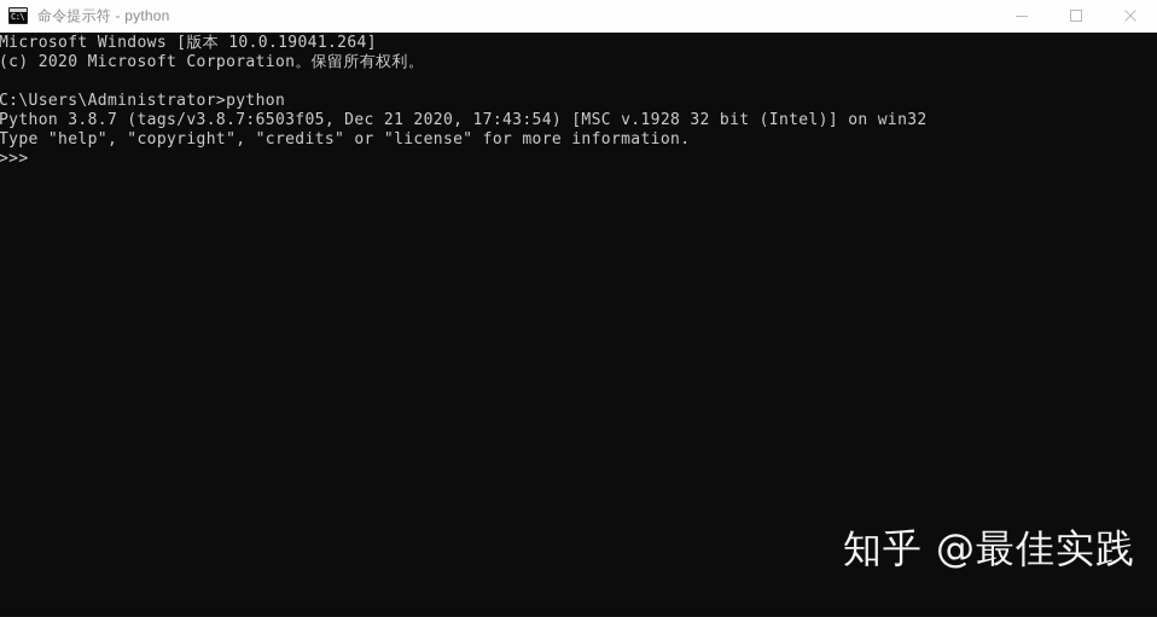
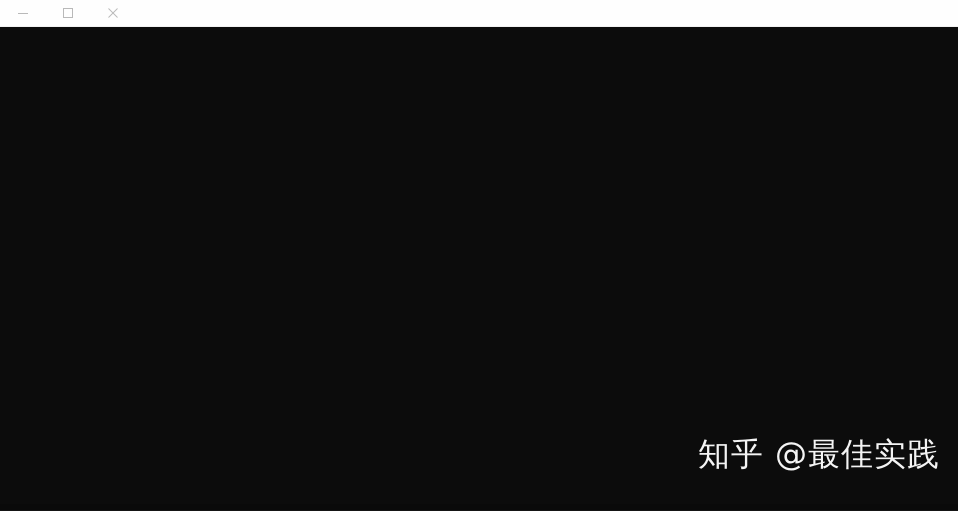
- C:\
- 命令提示符 - python
- Microsoft Windows [版本 10.0.19041.264]
- (c) 2020 Microsoft Corporation。保留所有权利。
- C:\Users\Administrator>python
- Python 3.8.7 (tags/v3.8.7:6503f05, Dec 21 2020, 17:43:54) [MSC v.1928 32 bit (Intel)] on win32
- Type "help", "copyright", "credits" or "license" for more information.
- >>>
  知乎 @最佳实践
